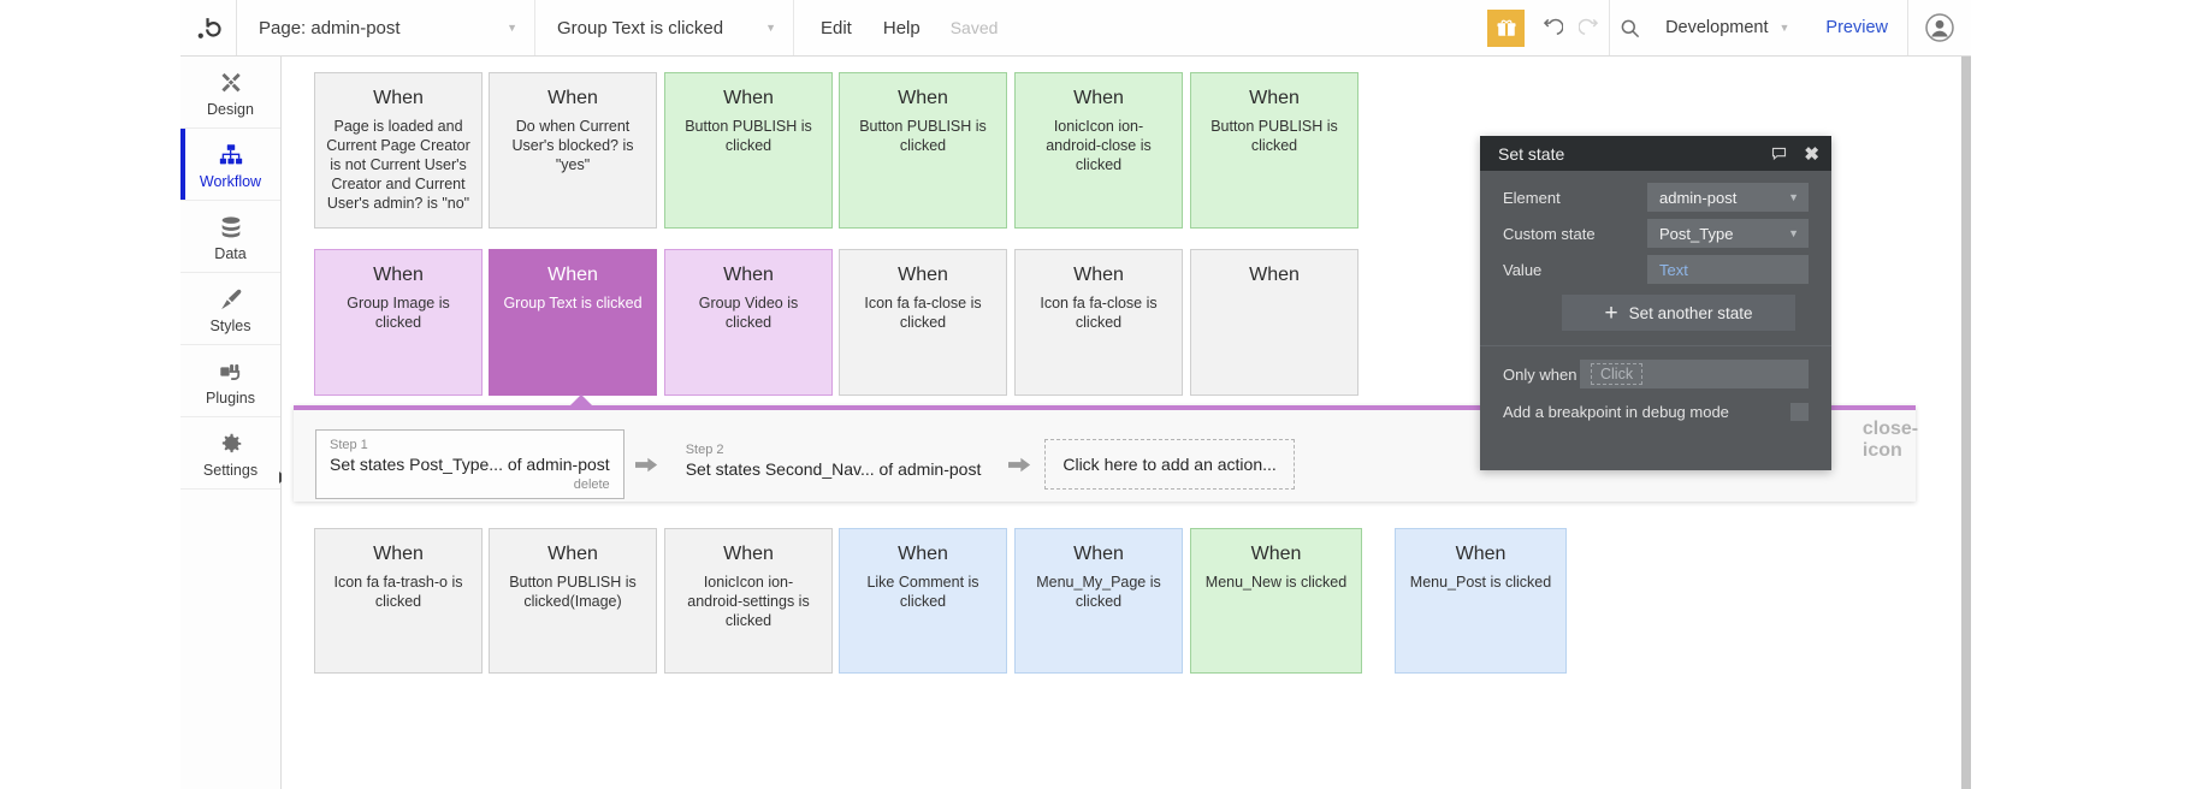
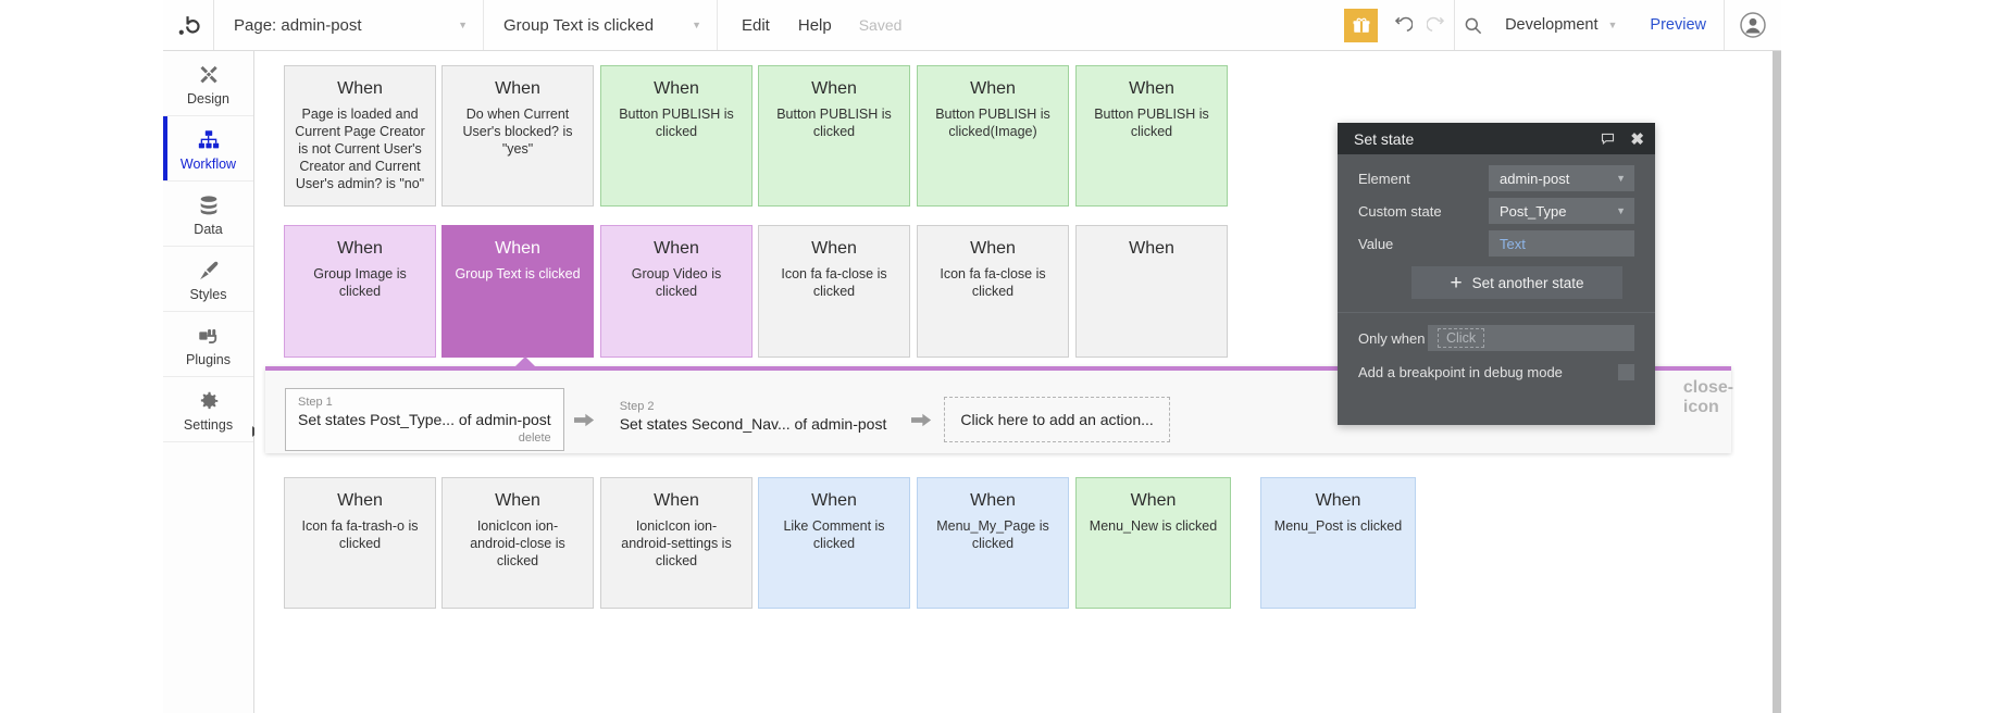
  Page: admin-post
  ▼
  Group Text is clicked
  ▼
  Edit
  Help
  Saved
  Development
  ▼
  Preview
  Design
  Workflow
  Data
  Styles
  Plugins
  Settings
  When
  Page is loaded and Current Page Creator is not Current User's Creator and Current User's admin? is "no"
  When
  Do when Current User's blocked? is "yes"
  When
  Button PUBLISH is clicked
  When
  Button PUBLISH is clicked
  When
- IonicIcon ion-android-close is clicked
+ Button PUBLISH is clicked(Image)
  When
  Button PUBLISH is clicked
  When
  Group Image is clicked
  When
  Group Text is clicked
  When
  Group Video is clicked
  When
  Icon fa fa-close is clicked
  When
  Icon fa fa-close is clicked
  When
  close-icon
  Step 1
  Set states Post_Type... of admin-post
  delete
  Step 2
  Set states Second_Nav... of admin-post
  Click here to add an action...
  When
  Icon fa fa-trash-o is clicked
  When
- Button PUBLISH is clicked(Image)
+ IonicIcon ion-android-close is clicked
  When
  IonicIcon ion-android-settings is clicked
  When
  Like Comment is clicked
  When
  Menu_My_Page is clicked
  When
  Menu_New is clicked
  When
  Menu_Post is clicked
  Set state
  ✖
  Element
  admin-post
  ▼
  Custom state
  Post_Type
  ▼
  Value
  Text
  +
  Set another state
  Only when
  Click
  Add a breakpoint in debug mode
